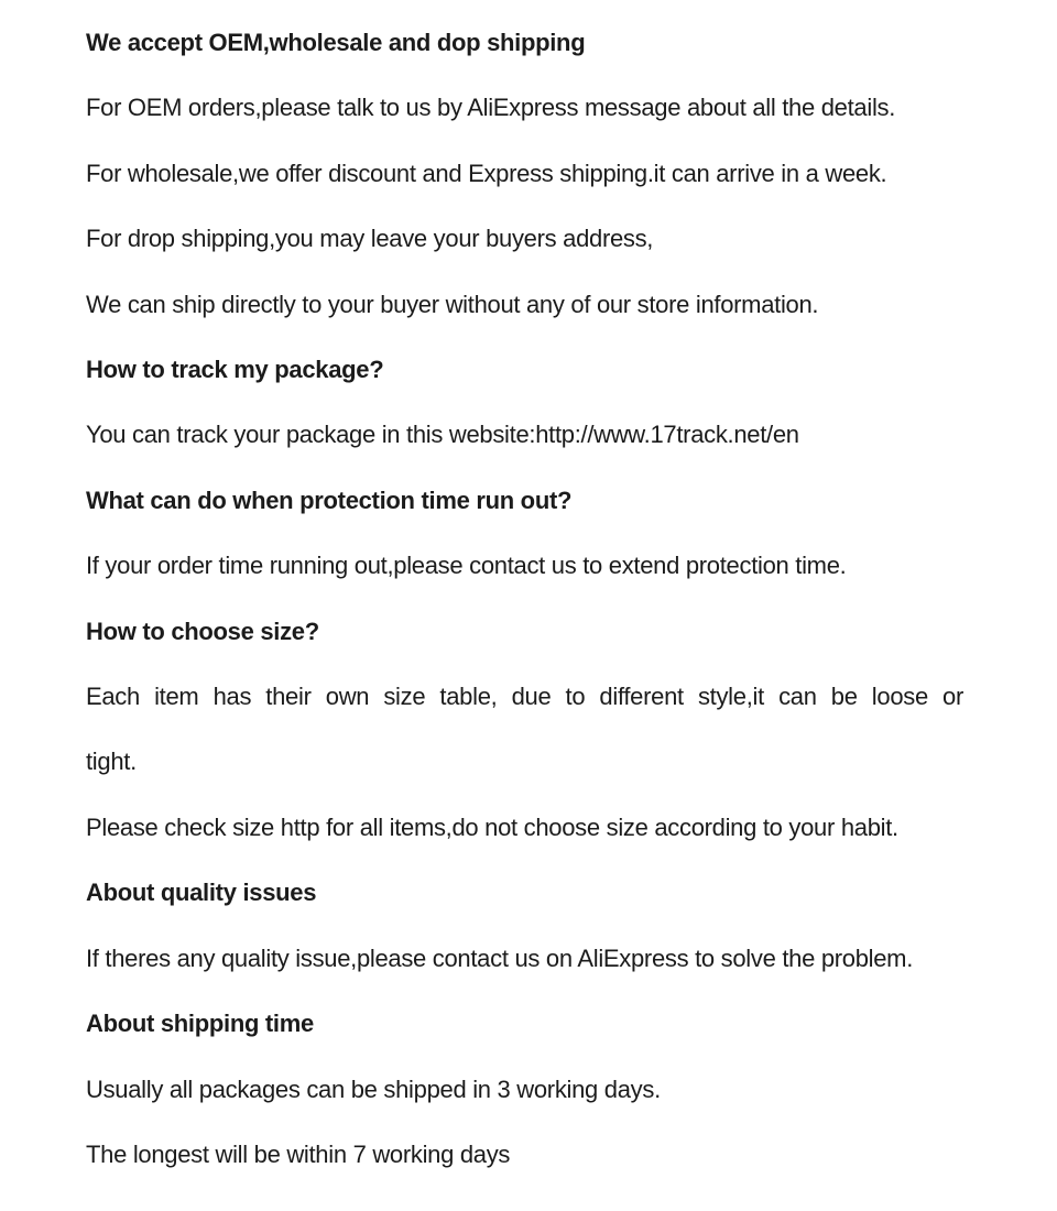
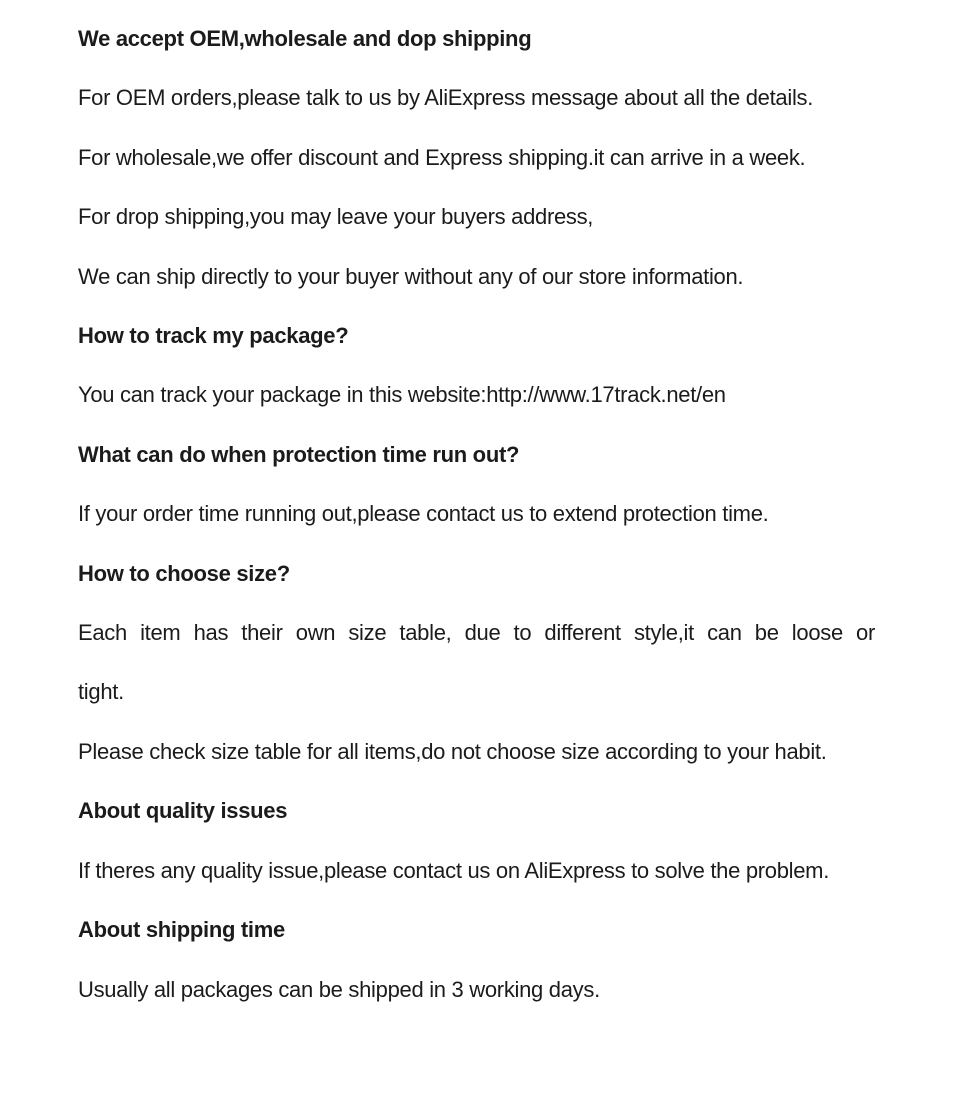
  We accept OEM,wholesale and dop shipping
  For OEM orders,please talk to us by AliExpress message about all the details.
  For wholesale,we offer discount and Express shipping.it can arrive in a week.
  For drop shipping,you may leave your buyers address,
  We can ship directly to your buyer without any of our store information.
  How to track my package?
  You can track your package in this website:http://www.17track.net/en
  What can do when protection time run out?
  If your order time running out,please contact us to extend protection time.
  How to choose size?
  Each item has their own size table, due to different style,it can be loose or
  tight.
- Please check size http for all items,do not choose size according to your habit.
+ Please check size table for all items,do not choose size according to your habit.
  About quality issues
  If theres any quality issue,please contact us on AliExpress to solve the problem.
  About shipping time
  Usually all packages can be shipped in 3 working days.
- The longest will be within 7 working days
